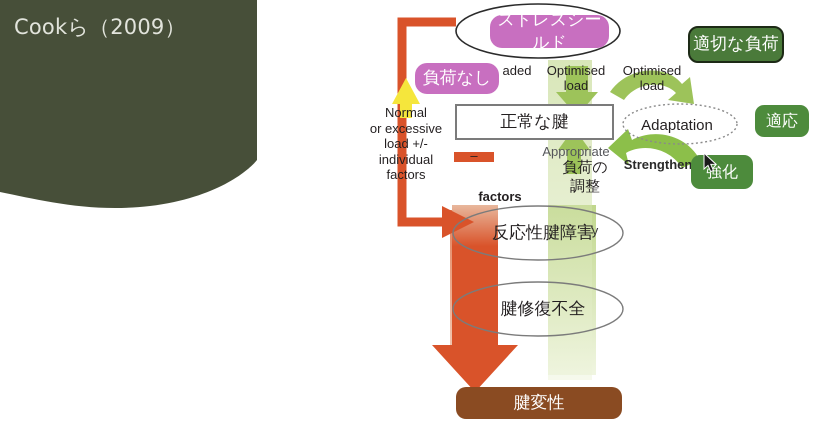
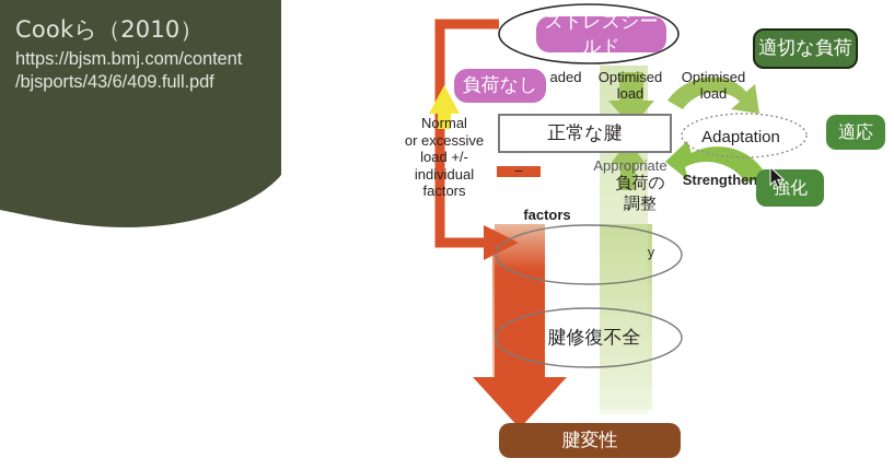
- Cookら（2009）
+ Cookら（2010）
+ https://bjsm.bmj.com/content
+ /bjsports/43/6/409.full.pdf
  aded
  Optimised
  load
  Optimised
  load
  Normal
  or excessive
  load +/-
  individual
  factors
  –
  factors
  Appropriate
  Strengthen
  y
  正常な腱
  Adaptation
- 反応性腱障害
  腱修復不全
  負荷の
  調整
  ストレスシールド
  負荷なし
  適切な負荷
  適応
  強化
  腱変性
